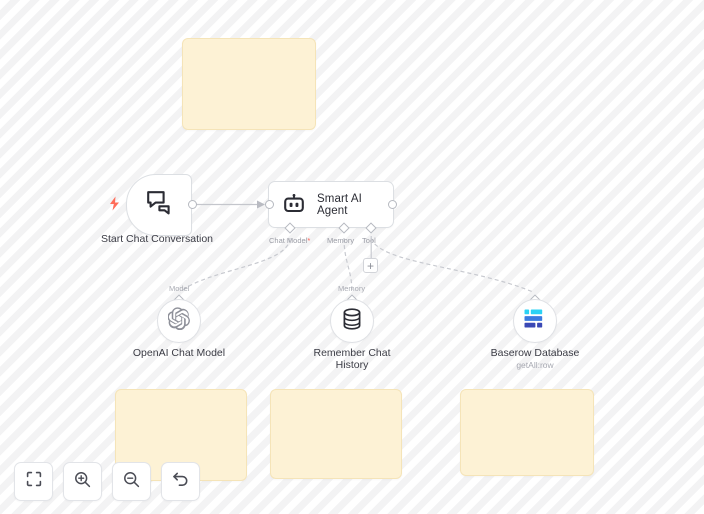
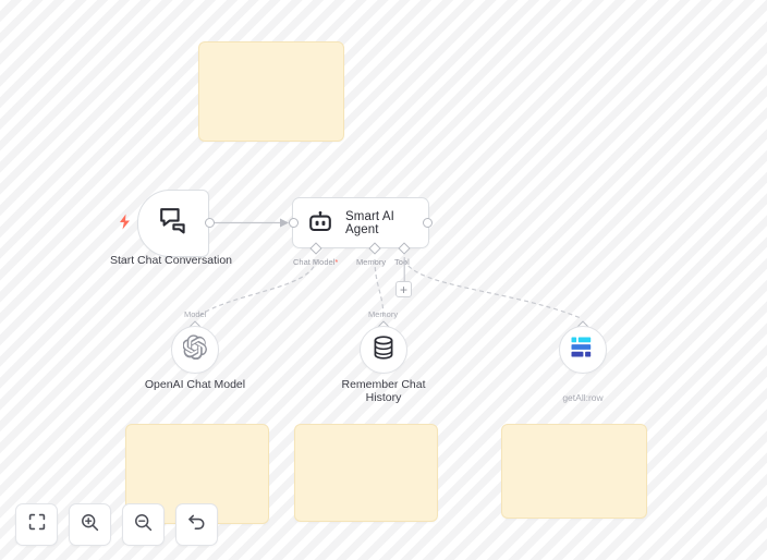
  Start Chat Conversation
  Smart AI Agent
  Chat Model*
  Memory
  Tool
  +
  Model
  OpenAI Chat Model
  Memory
  Remember Chat
  History
- Baserow Database
  getAll:row
